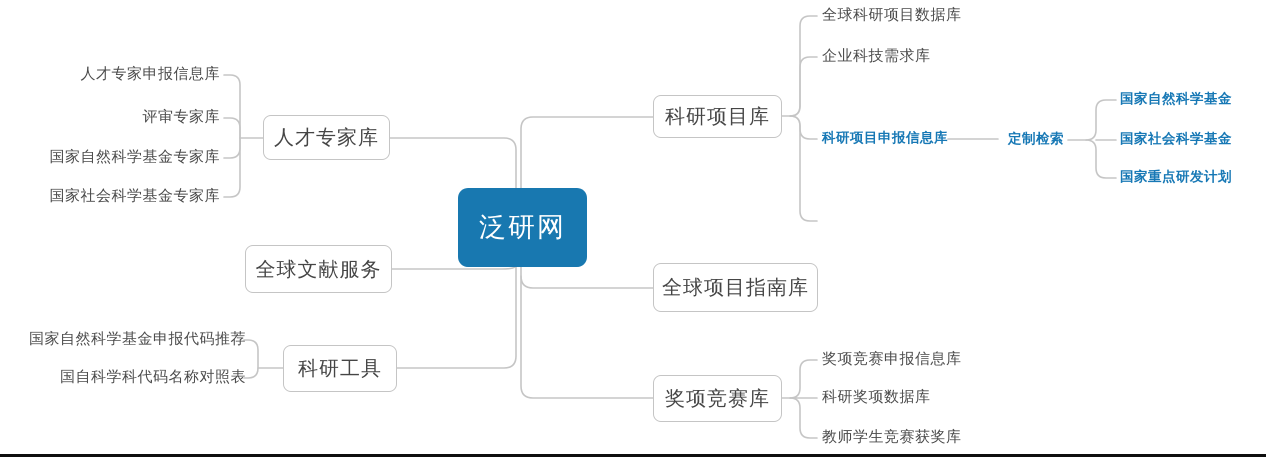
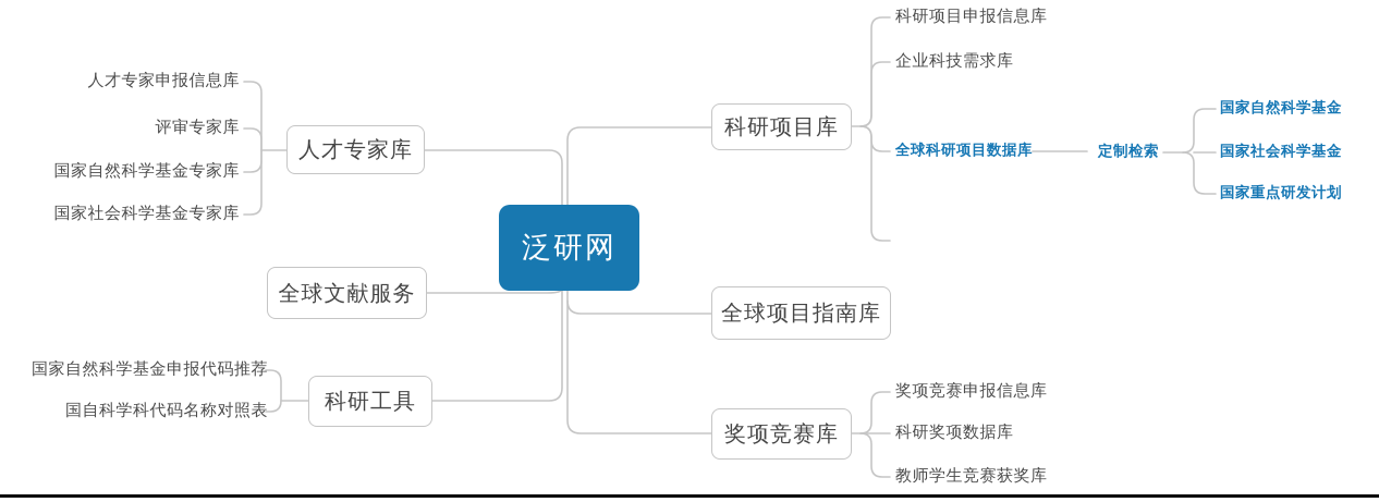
  泛研网
  人才专家库
  全球文献服务
  科研工具
  人才专家申报信息库
  评审专家库
  国家自然科学基金专家库
  国家社会科学基金专家库
  国家自然科学基金申报代码推荐
  国自科学科代码名称对照表
  科研项目库
  全球项目指南库
  奖项竞赛库
- 全球科研项目数据库
+ 科研项目申报信息库
  企业科技需求库
- 科研项目申报信息库
+ 全球科研项目数据库
  定制检索
  国家自然科学基金
  国家社会科学基金
  国家重点研发计划
  奖项竞赛申报信息库
  科研奖项数据库
  教师学生竞赛获奖库
